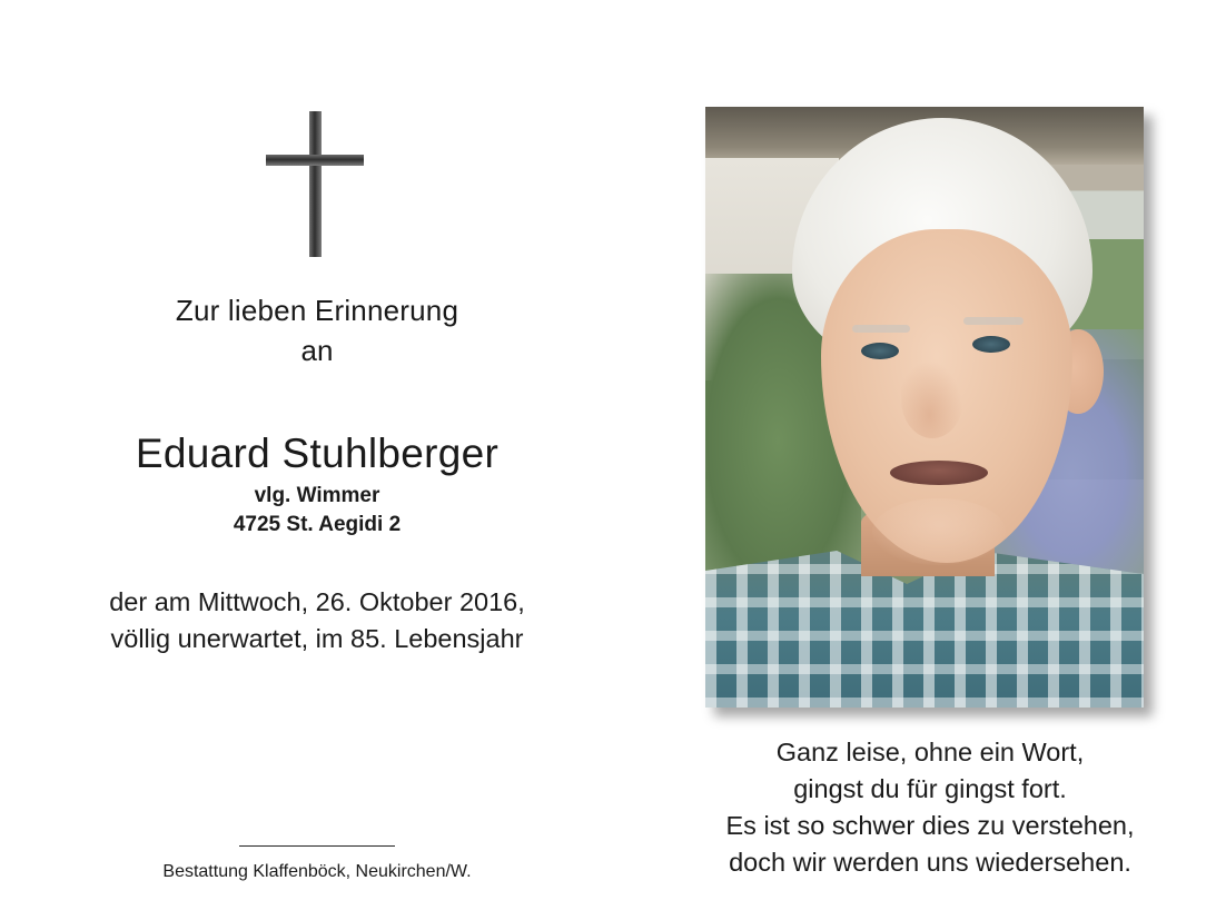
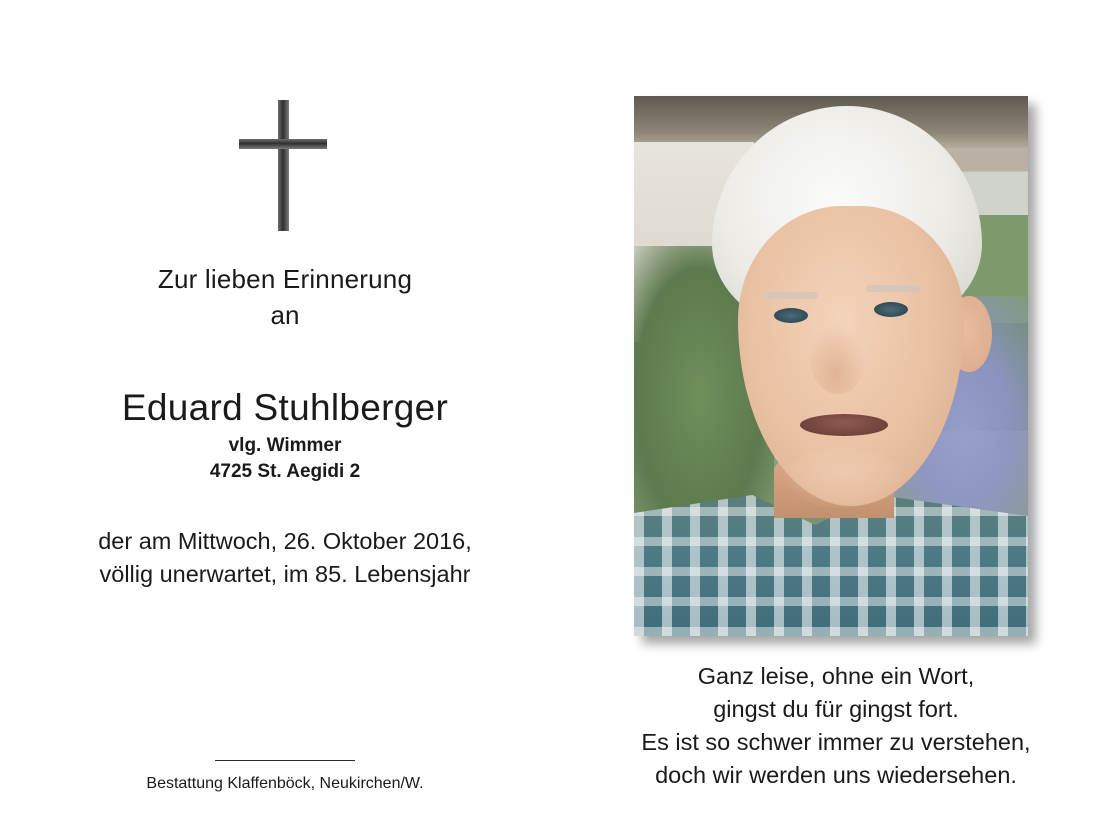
  Zur lieben Erinnerung
  an
  Eduard Stuhlberger
  vlg. Wimmer
  4725 St. Aegidi 2
  der am Mittwoch, 26. Oktober 2016,
  völlig unerwartet, im 85. Lebensjahr
  Bestattung Klaffenböck, Neukirchen/W.
  Ganz leise, ohne ein Wort,
  gingst du für gingst fort.
- Es ist so schwer dies zu verstehen,
+ Es ist so schwer immer zu verstehen,
  doch wir werden uns wiedersehen.
